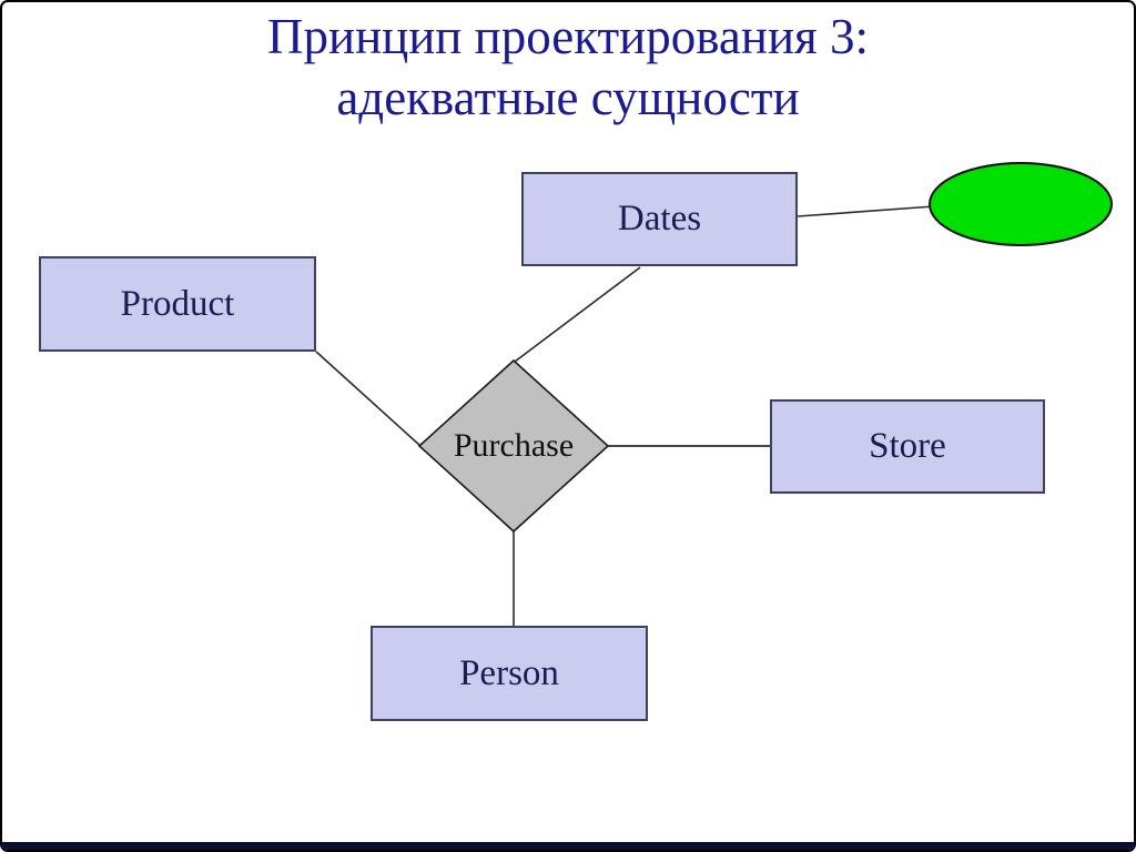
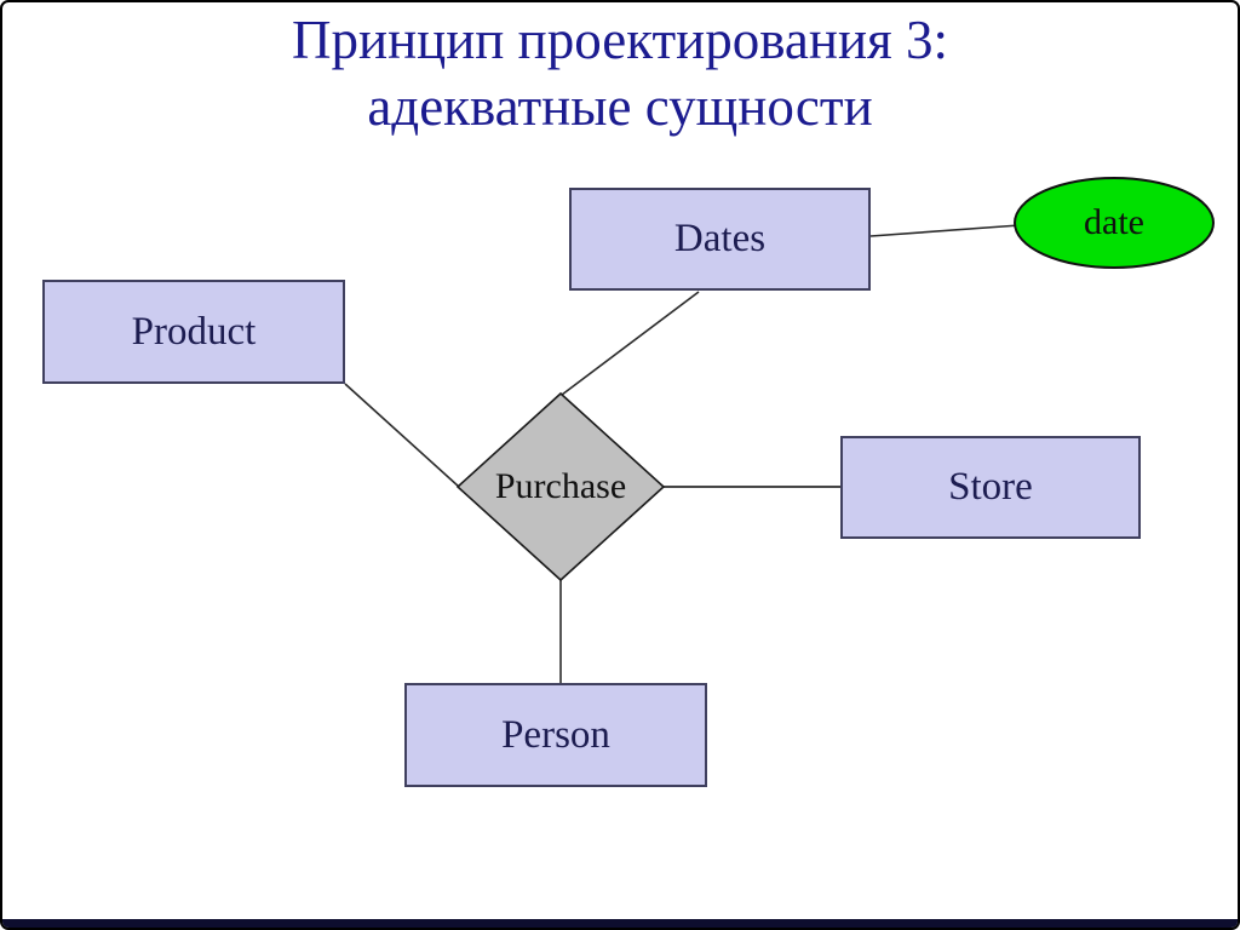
  Принцип проектирования 3:
  адекватные сущности
  Dates
  Product
  Store
  Person
  Purchase
+ date
